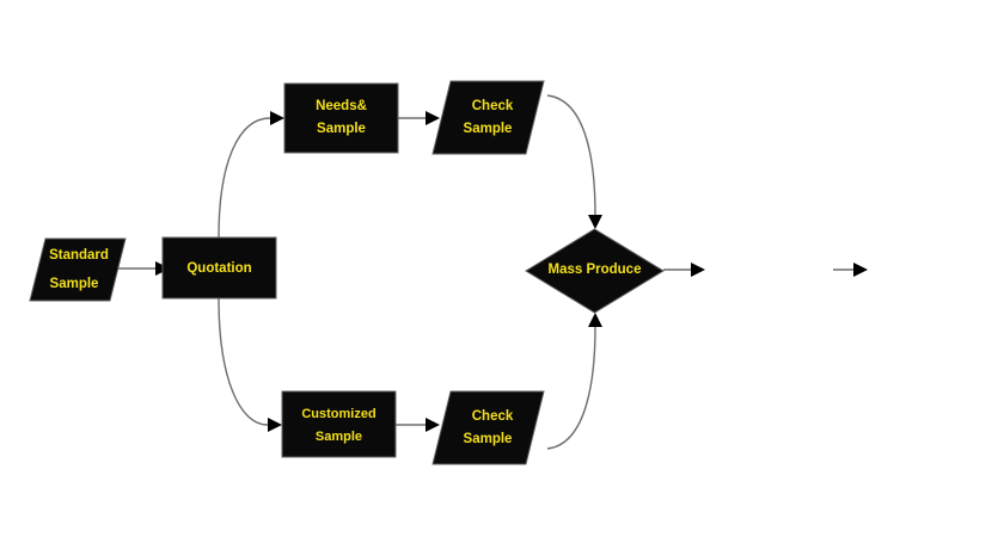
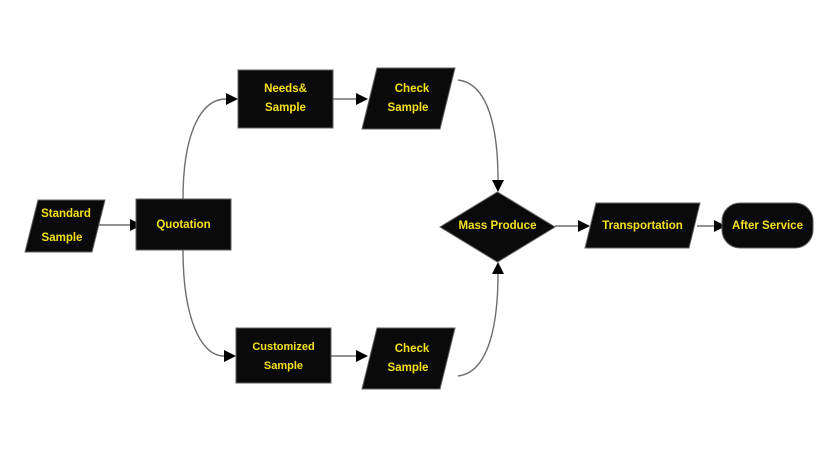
  Standard
  Sample
  Quotation
  Needs&
  Sample
  Check
  Sample
  Customized
  Sample
  Check
  Sample
  Mass Produce
+ Transportation
+ After Service
